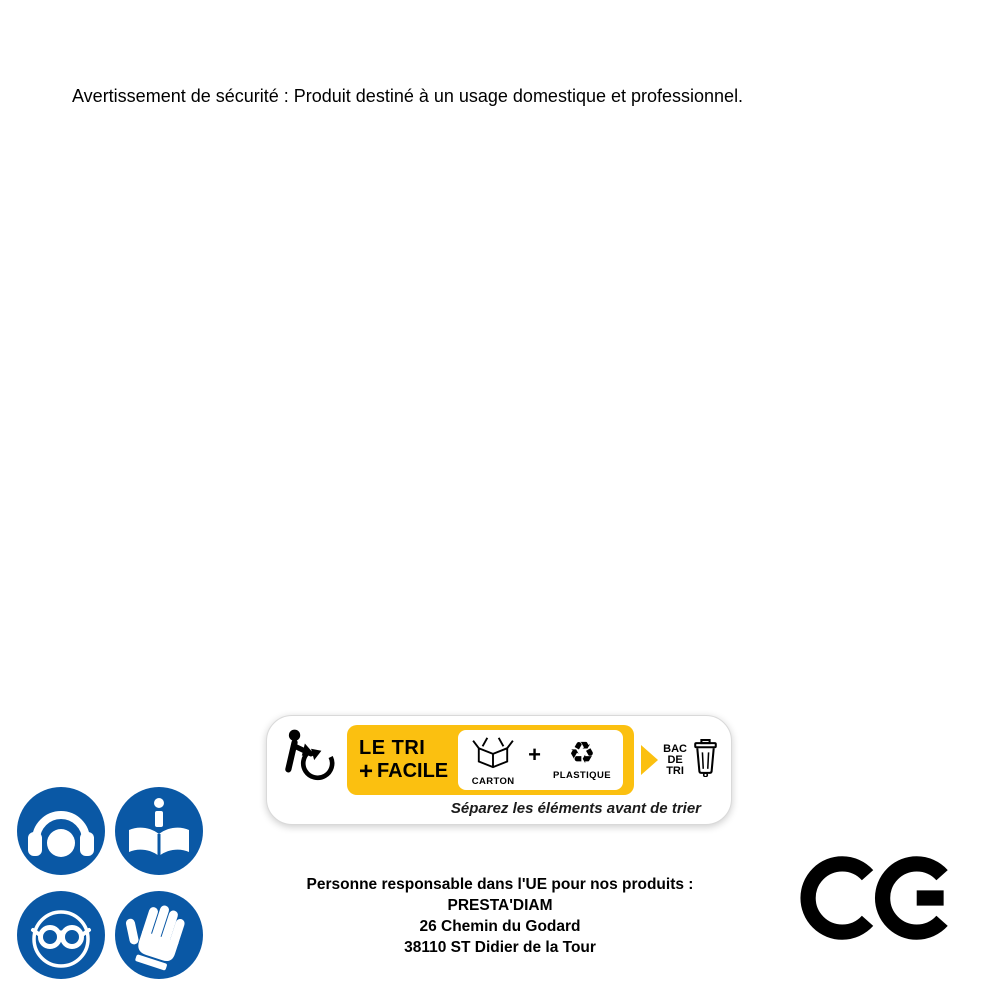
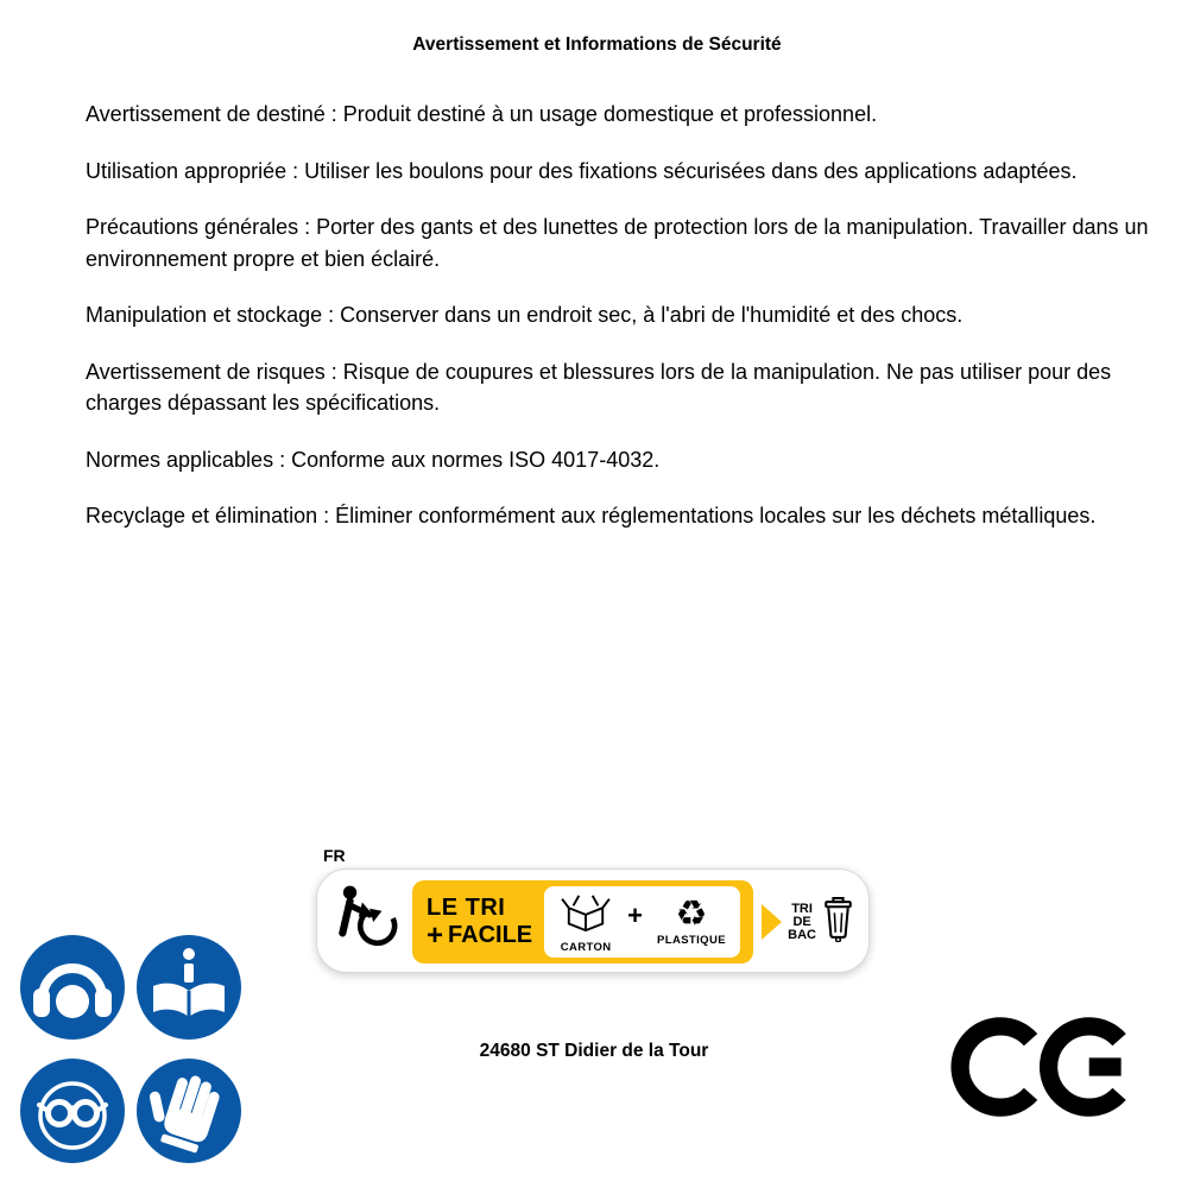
+ Avertissement et Informations de Sécurité
- Avertissement de sécurité : Produit destiné à un usage domestique et professionnel.
+ Avertissement de destiné : Produit destiné à un usage domestique et professionnel.
+ Utilisation appropriée : Utiliser les boulons pour des fixations sécurisées dans des applications adaptées.
+ Précautions générales : Porter des gants et des lunettes de protection lors de la manipulation. Travailler dans un environnement propre et bien éclairé.
+ Manipulation et stockage : Conserver dans un endroit sec, à l'abri de l'humidité et des chocs.
+ Avertissement de risques : Risque de coupures et blessures lors de la manipulation. Ne pas utiliser pour des charges dépassant les spécifications.
+ Normes applicables : Conforme aux normes ISO 4017-4032.
+ Recyclage et élimination : Éliminer conformément aux réglementations locales sur les déchets métalliques.
+ FR
  LE TRI
  +
  FACILE
  CARTON
  +
  ♻
  PLASTIQUE
- BAC
+ TRI
  DE
- TRI
+ BAC
- Séparez les éléments avant de trier
- Personne responsable dans l'UE pour nos produits :
- PRESTA'DIAM
- 26 Chemin du Godard
- 38110 ST Didier de la Tour
+ 24680 ST Didier de la Tour
